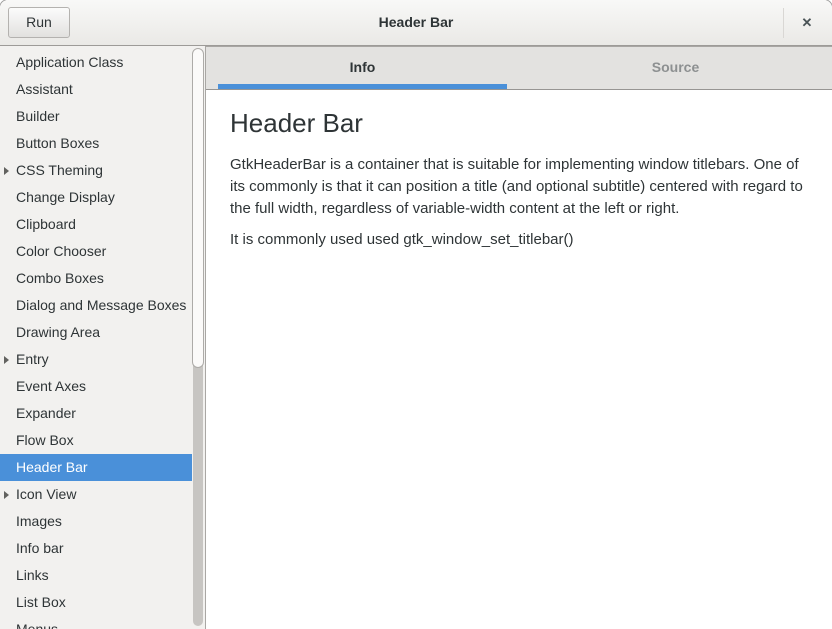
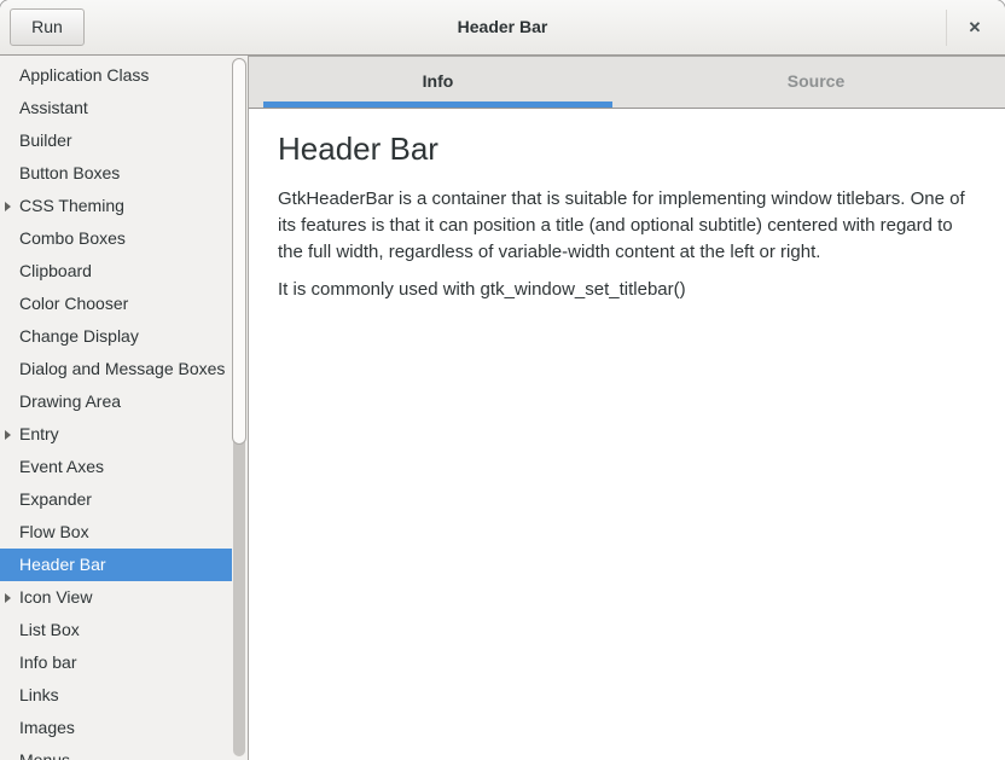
  Run
  Header Bar
  ✕
  Application Class
  Assistant
  Builder
  Button Boxes
  CSS Theming
- Change Display
+ Combo Boxes
  Clipboard
  Color Chooser
- Combo Boxes
+ Change Display
  Dialog and Message Boxes
  Drawing Area
  Entry
  Event Axes
  Expander
  Flow Box
  Header Bar
  Icon View
- Images
+ List Box
  Info bar
  Links
- List Box
+ Images
  Info
  Source
  Header Bar
- GtkHeaderBar is a container that is suitable for implementing window titlebars. One of its commonly is that it can position a title (and optional subtitle) centered with regard to the full width, regardless of variable-width content at the left or right.
+ GtkHeaderBar is a container that is suitable for implementing window titlebars. One of its features is that it can position a title (and optional subtitle) centered with regard to the full width, regardless of variable-width content at the left or right.
- It is commonly used used gtk_window_set_titlebar()
+ It is commonly used with gtk_window_set_titlebar()
